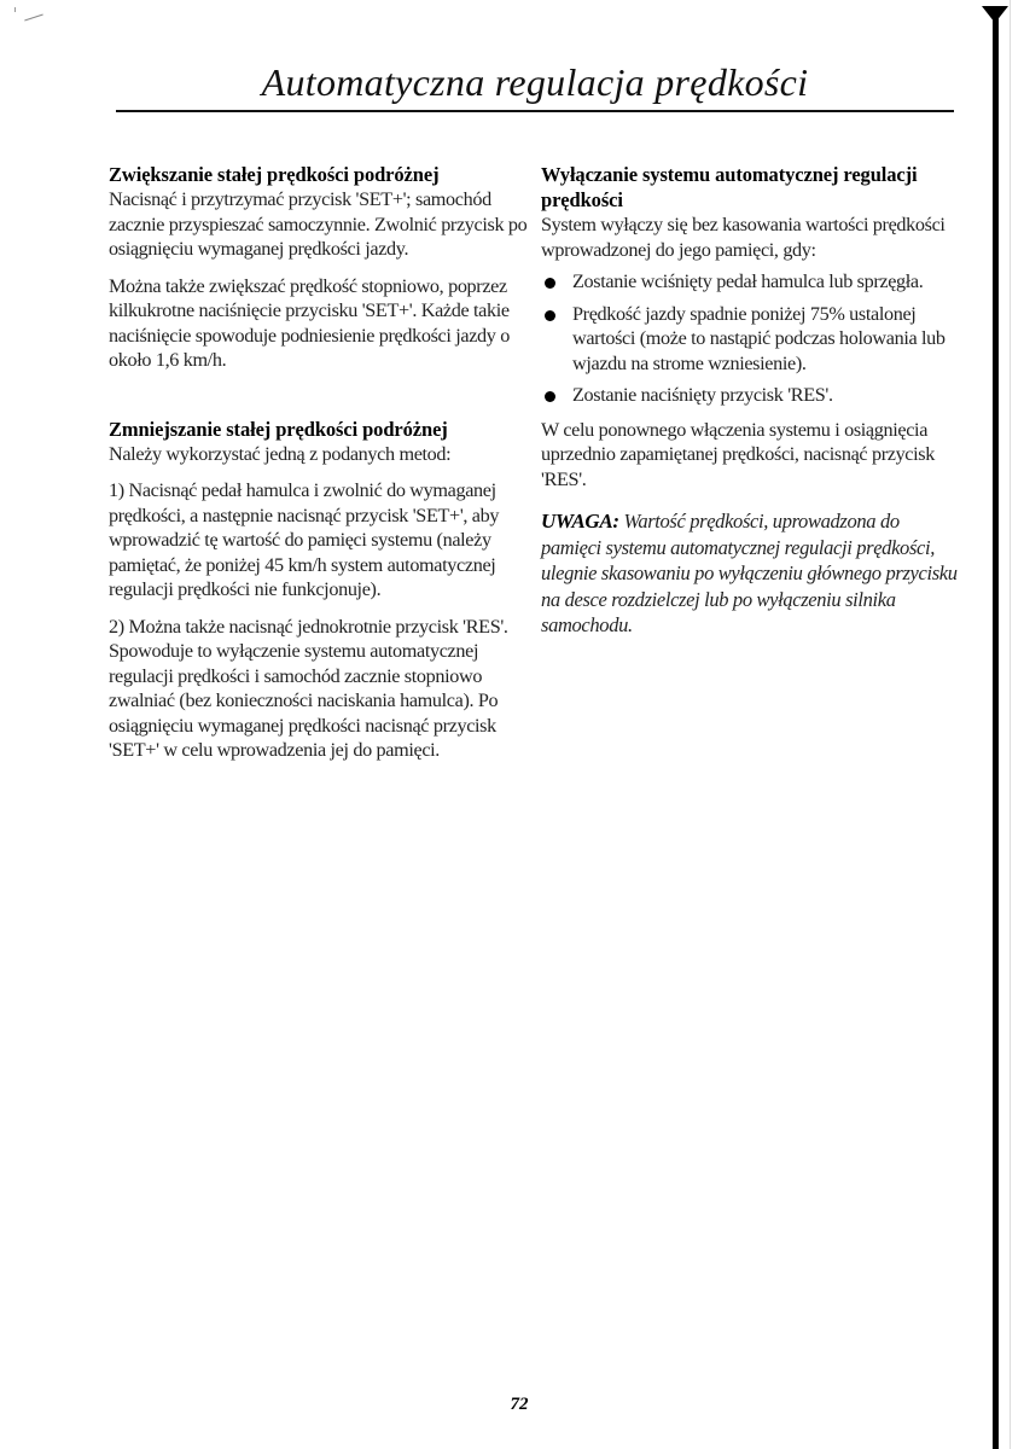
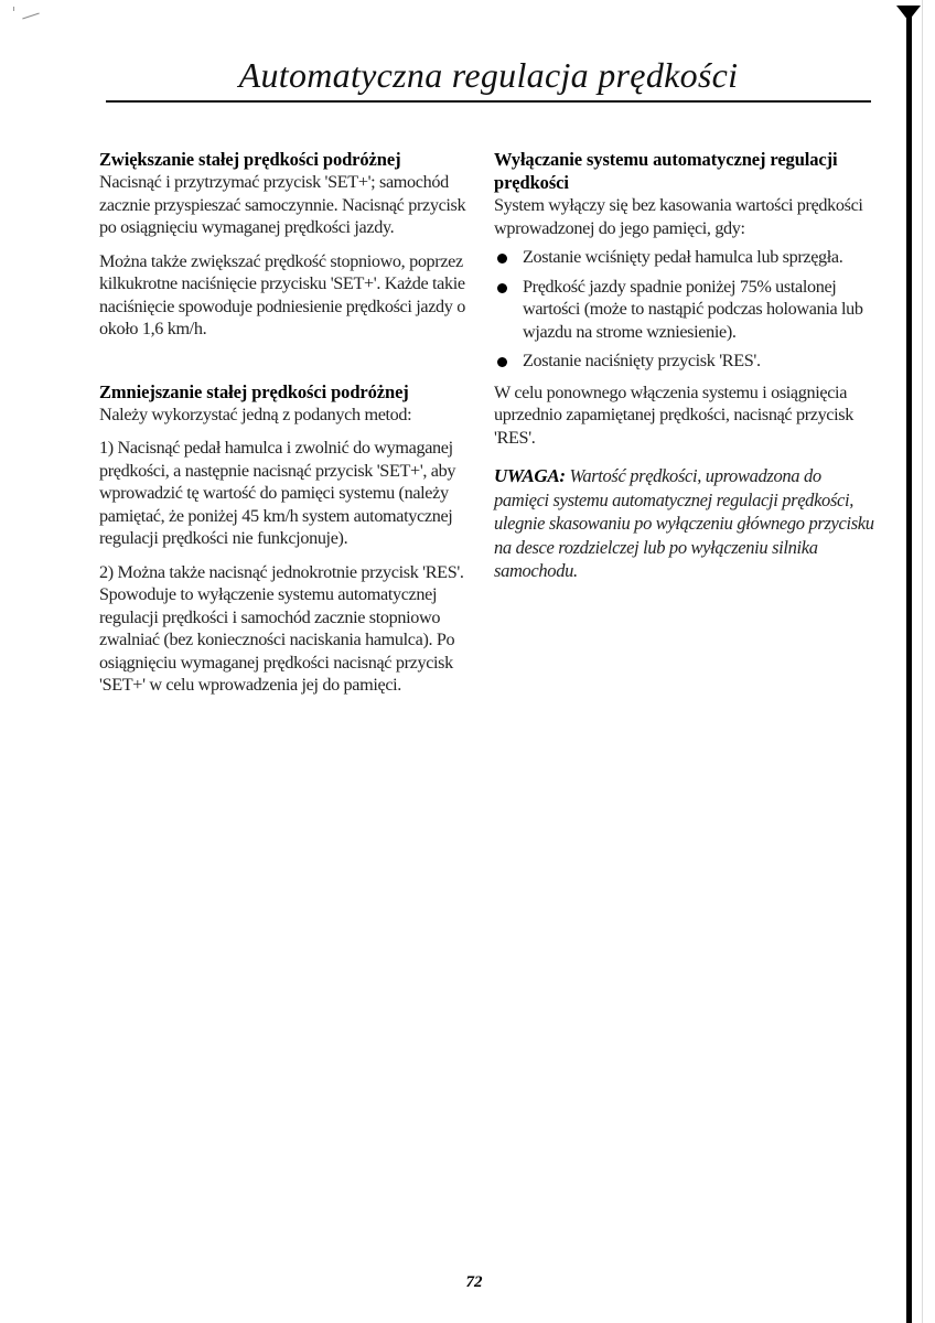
  Automatyczna regulacja prędkości
  Zwiększanie stałej prędkości podróżnej
- Nacisnąć i przytrzymać przycisk 'SET+'; samochód zacznie przyspieszać samoczynnie. Zwolnić przycisk po osiągnięciu wymaganej prędkości jazdy.
+ Nacisnąć i przytrzymać przycisk 'SET+'; samochód zacznie przyspieszać samoczynnie. Nacisnąć przycisk po osiągnięciu wymaganej prędkości jazdy.
  Można także zwiększać prędkość stopniowo, poprzez kilkukrotne naciśnięcie przycisku 'SET+'. Każde takie naciśnięcie spowoduje podniesienie prędkości jazdy o około 1,6 km/h.
  Zmniejszanie stałej prędkości podróżnej
  Należy wykorzystać jedną z podanych metod:
  1) Nacisnąć pedał hamulca i zwolnić do wymaganej prędkości, a następnie nacisnąć przycisk 'SET+', aby wprowadzić tę wartość do pamięci systemu (należy pamiętać, że poniżej 45 km/h system automatycznej regulacji prędkości nie funkcjonuje).
  2) Można także nacisnąć jednokrotnie przycisk 'RES'. Spowoduje to wyłączenie systemu automatycznej regulacji prędkości i samochód zacznie stopniowo zwalniać (bez konieczności naciskania hamulca). Po osiągnięciu wymaganej prędkości nacisnąć przycisk 'SET+' w celu wprowadzenia jej do pamięci.
  Wyłączanie systemu automatycznej regulacji prędkości
  System wyłączy się bez kasowania wartości prędkości wprowadzonej do jego pamięci, gdy:
  Zostanie wciśnięty pedał hamulca lub sprzęgła.
  Prędkość jazdy spadnie poniżej 75% ustalonej wartości (może to nastąpić podczas holowania lub wjazdu na strome wzniesienie).
  Zostanie naciśnięty przycisk 'RES'.
  W celu ponownego włączenia systemu i osiągnięcia uprzednio zapamiętanej prędkości, nacisnąć przycisk 'RES'.
  UWAGA: Wartość prędkości, uprowadzona do pamięci systemu automatycznej regulacji prędkości, ulegnie skasowaniu po wyłączeniu głównego przycisku na desce rozdzielczej lub po wyłączeniu silnika samochodu.
  72
